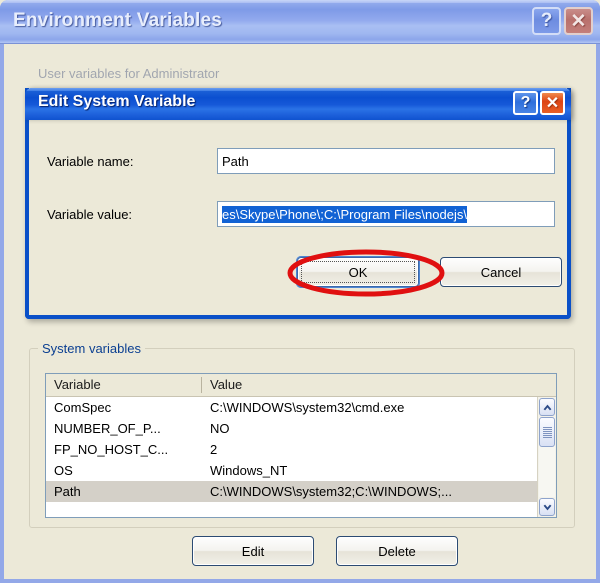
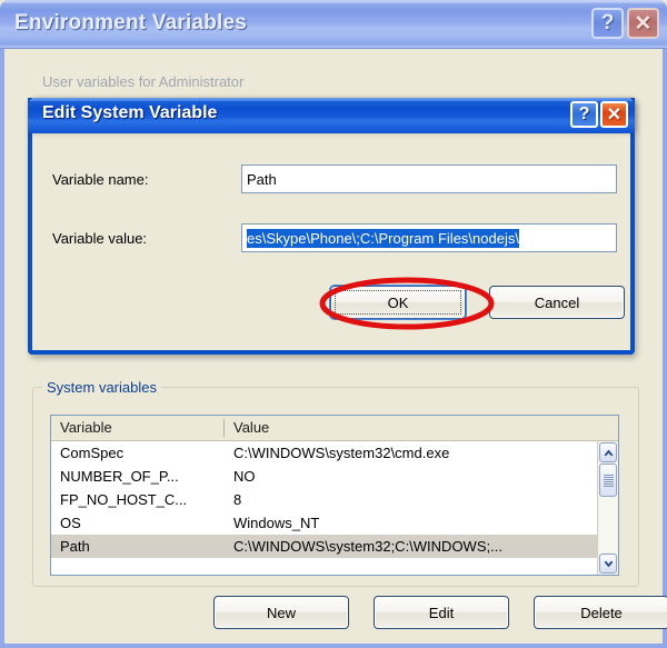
  User variables for Administrator
  System variables
  Variable
  Value
  ComSpec
  C:\WINDOWS\system32\cmd.exe
  NUMBER_OF_P...
  NO
  FP_NO_HOST_C...
- 2
+ 8
  OS
  Windows_NT
  Path
  C:\WINDOWS\system32;C:\WINDOWS;...
+ New
  Edit
  Delete
  Environment Variables
  ?
  ✕
  Variable name:
  Path
  Variable value:
  es\Skype\Phone\;C:\Program Files\nodejs\
  OK
  Cancel
  Edit System Variable
  ?
  ✕
